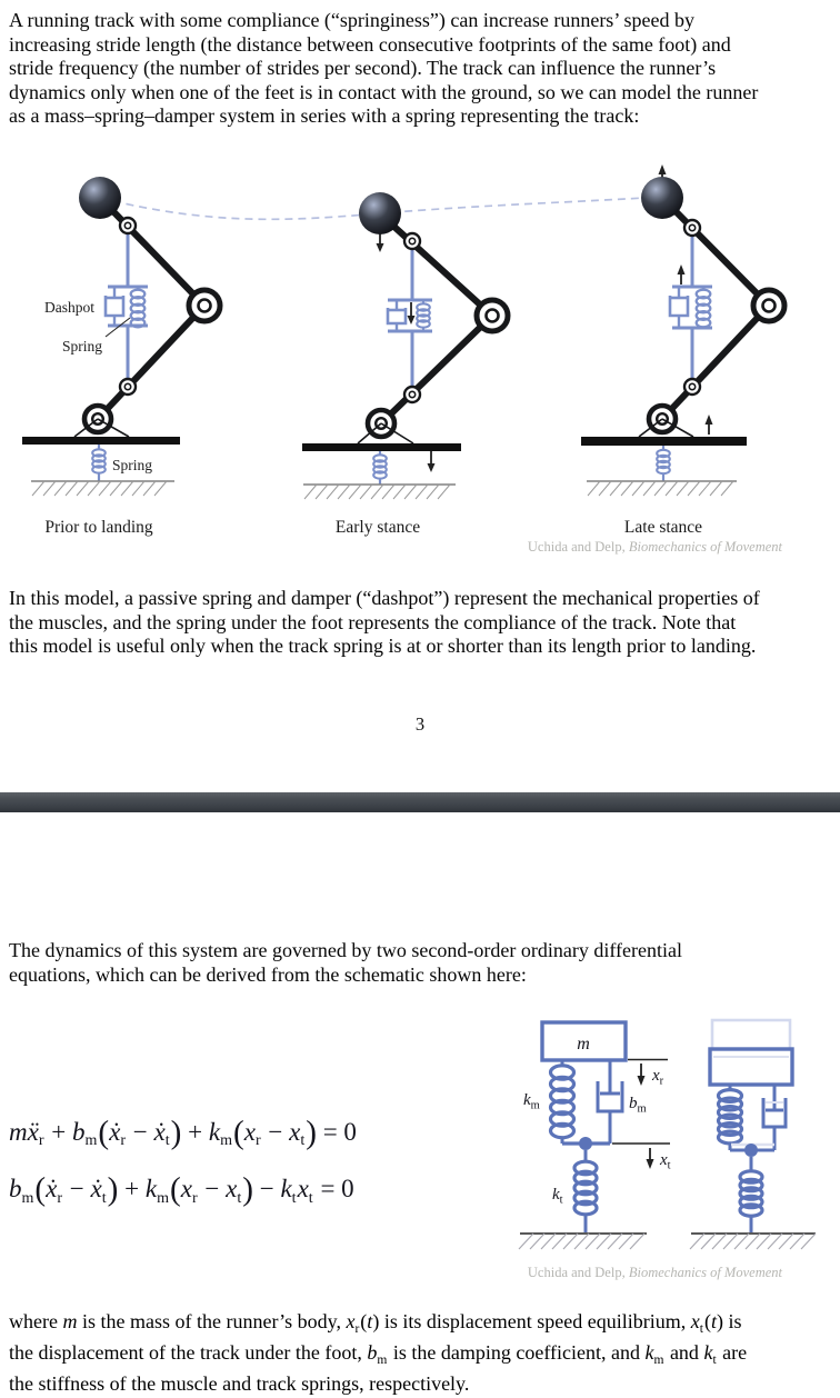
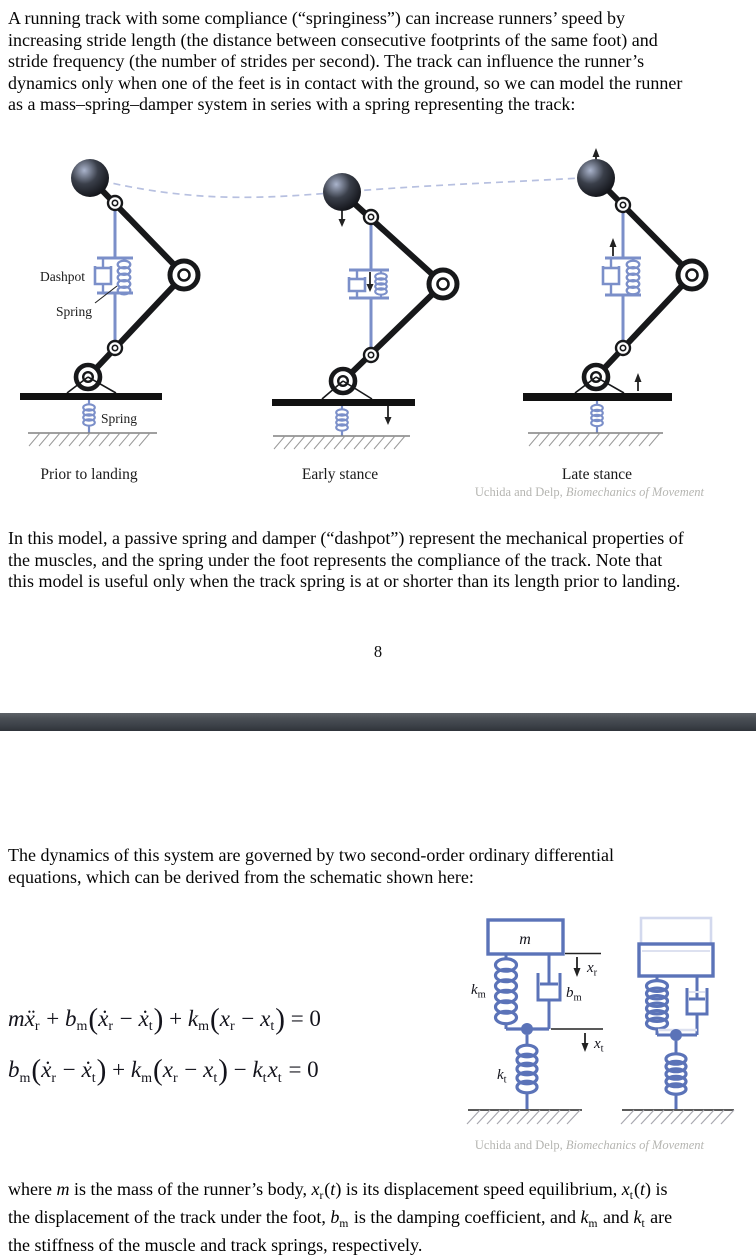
  A running track with some compliance (“springiness”) can increase runners’ speed by
  increasing stride length (the distance between consecutive footprints of the same foot) and
  stride frequency (the number of strides per second). The track can influence the runner’s
  dynamics only when one of the feet is in contact with the ground, so we can model the runner
  as a mass–spring–damper system in series with a spring representing the track:
  Dashpot
  Spring
  Spring
  m
  xr
  xt
  km
  bm
  kt
  Prior to landing
  Early stance
  Late stance
  Uchida and Delp, Biomechanics of Movement
  In this model, a passive spring and damper (“dashpot”) represent the mechanical properties of
  the muscles, and the spring under the foot represents the compliance of the track. Note that
  this model is useful only when the track spring is at or shorter than its length prior to landing.
- 3
+ 8
  The dynamics of this system are governed by two second-order ordinary differential
  equations, which can be derived from the schematic shown here:
  mẍr + bm(ẋr − ẋt) + km(xr − xt) = 0
  bm(ẋr − ẋt) + km(xr − xt) − ktxt = 0
  Uchida and Delp, Biomechanics of Movement
  where m is the mass of the runner’s body, xr(t) is its displacement speed equilibrium, xt(t) is
  the displacement of the track under the foot, bm is the damping coefficient, and km and kt are
  the stiffness of the muscle and track springs, respectively.
